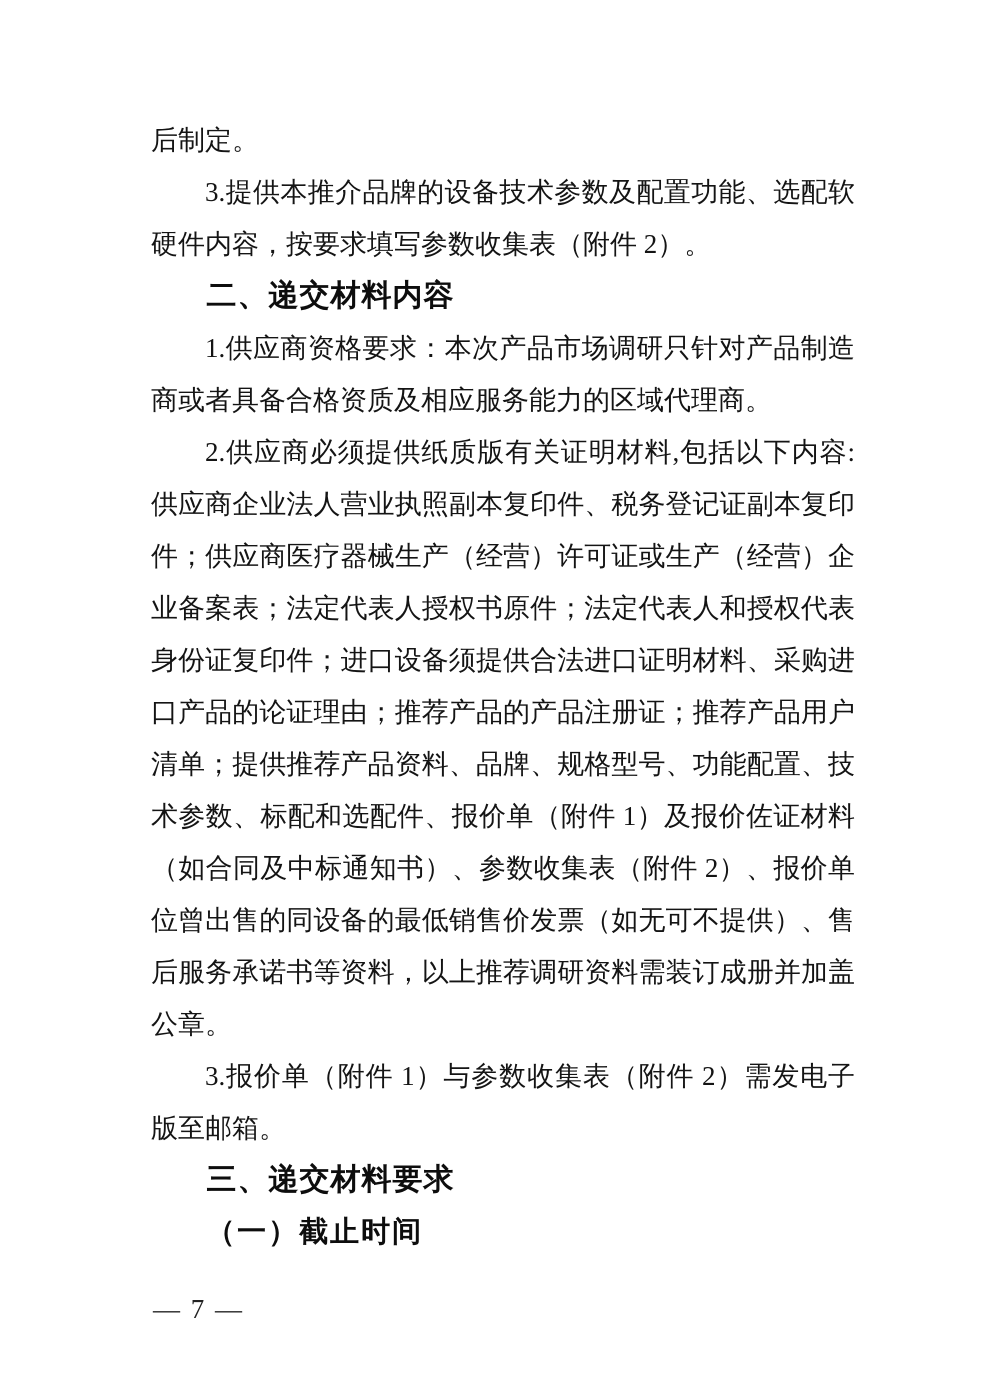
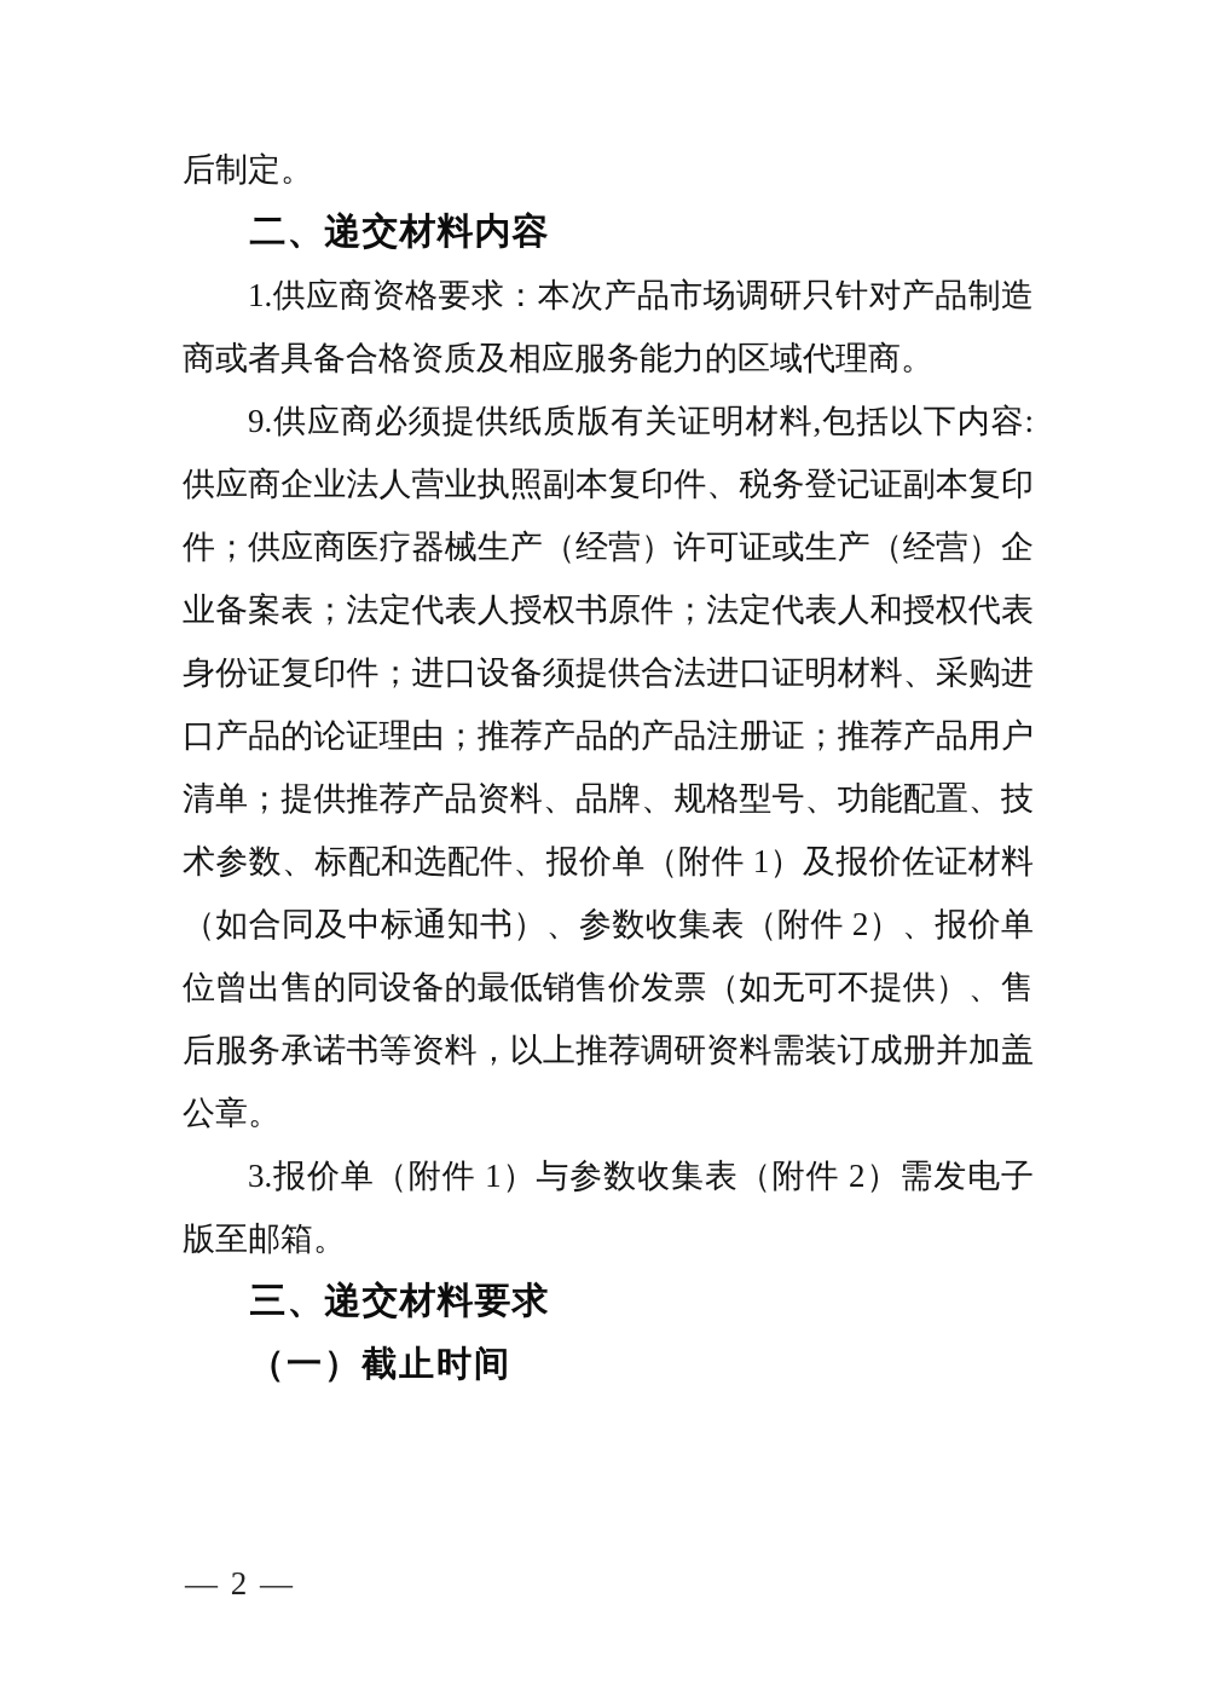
  后制定。
- 3.提供本推介品牌的设备技术参数及配置功能、选配软硬件内容，按要求填写参数收集表（附件 2）。
  二、递交材料内容
  1.供应商资格要求：本次产品市场调研只针对产品制造商或者具备合格资质及相应服务能力的区域代理商。
- 2.供应商必须提供纸质版有关证明材料,包括以下内容:供应商企业法人营业执照副本复印件、税务登记证副本复印件；供应商医疗器械生产（经营）许可证或生产（经营）企业备案表；法定代表人授权书原件；法定代表人和授权代表身份证复印件；进口设备须提供合法进口证明材料、采购进口产品的论证理由；推荐产品的产品注册证；推荐产品用户清单；提供推荐产品资料、品牌、规格型号、功能配置、技术参数、标配和选配件、报价单（附件 1）及报价佐证材料（如合同及中标通知书）、参数收集表（附件 2）、报价单位曾出售的同设备的最低销售价发票（如无可不提供）、售后服务承诺书等资料，以上推荐调研资料需装订成册并加盖公章。
+ 9.供应商必须提供纸质版有关证明材料,包括以下内容:供应商企业法人营业执照副本复印件、税务登记证副本复印件；供应商医疗器械生产（经营）许可证或生产（经营）企业备案表；法定代表人授权书原件；法定代表人和授权代表身份证复印件；进口设备须提供合法进口证明材料、采购进口产品的论证理由；推荐产品的产品注册证；推荐产品用户清单；提供推荐产品资料、品牌、规格型号、功能配置、技术参数、标配和选配件、报价单（附件 1）及报价佐证材料（如合同及中标通知书）、参数收集表（附件 2）、报价单位曾出售的同设备的最低销售价发票（如无可不提供）、售后服务承诺书等资料，以上推荐调研资料需装订成册并加盖公章。
  3.报价单（附件 1）与参数收集表（附件 2）需发电子版至邮箱。
  三、递交材料要求
  （一）截止时间
- — 7 —
+ — 2 —
